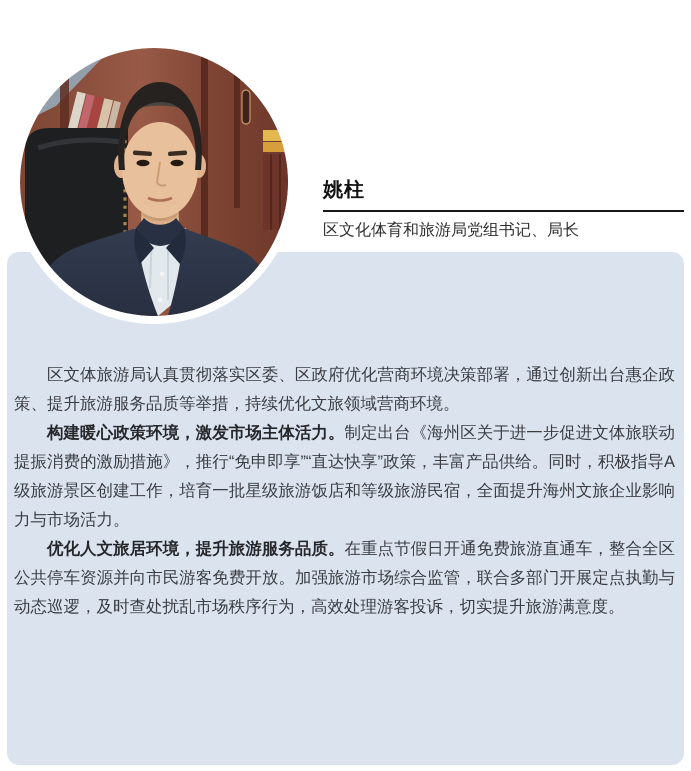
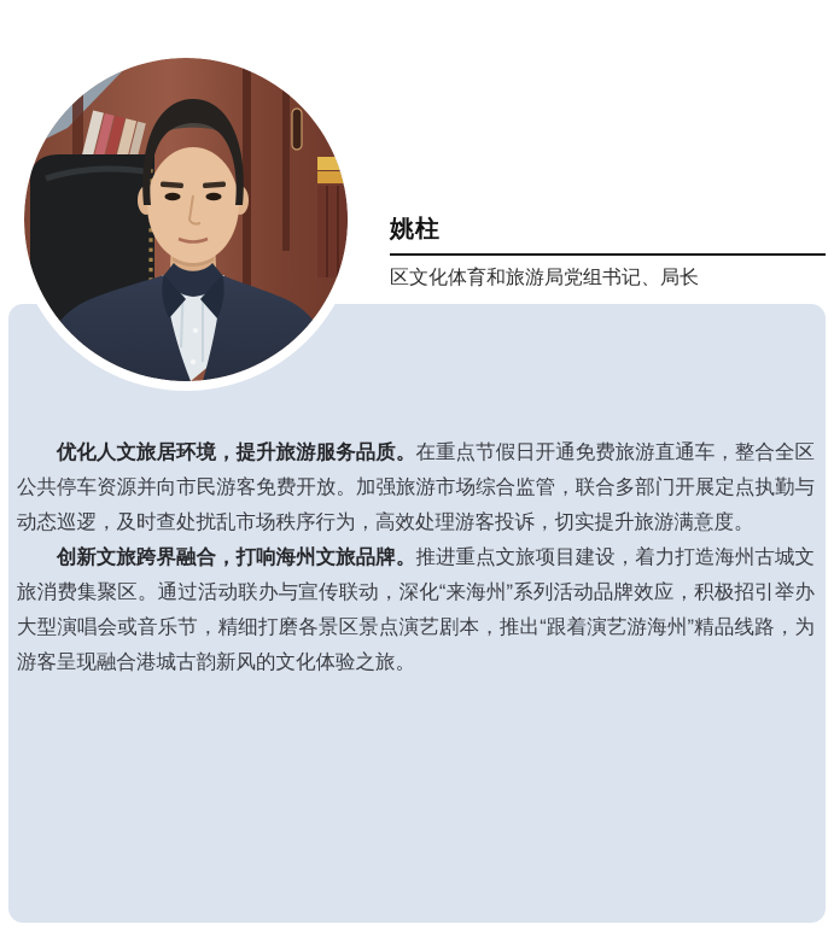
  姚柱
  区文化体育和旅游局党组书记、局长
- 区文体旅游局认真贯彻落实区委、区政府优化营商环境决策部署，通过创新出台惠企政策、提升旅游服务品质等举措，持续优化文旅领域营商环境。
- 构建暖心政策环境，激发市场主体活力。制定出台《海州区关于进一步促进文体旅联动提振消费的激励措施》，推行“免申即享”“直达快享”政策，丰富产品供给。同时，积极指导A级旅游景区创建工作，培育一批星级旅游饭店和等级旅游民宿，全面提升海州文旅企业影响力与市场活力。
  优化人文旅居环境，提升旅游服务品质。在重点节假日开通免费旅游直通车，整合全区公共停车资源并向市民游客免费开放。加强旅游市场综合监管，联合多部门开展定点执勤与动态巡逻，及时查处扰乱市场秩序行为，高效处理游客投诉，切实提升旅游满意度。
+ 创新文旅跨界融合，打响海州文旅品牌。推进重点文旅项目建设，着力打造海州古城文旅消费集聚区。通过活动联办与宣传联动，深化“来海州”系列活动品牌效应，积极招引举办大型演唱会或音乐节，精细打磨各景区景点演艺剧本，推出“跟着演艺游海州”精品线路，为游客呈现融合港城古韵新风的文化体验之旅。
